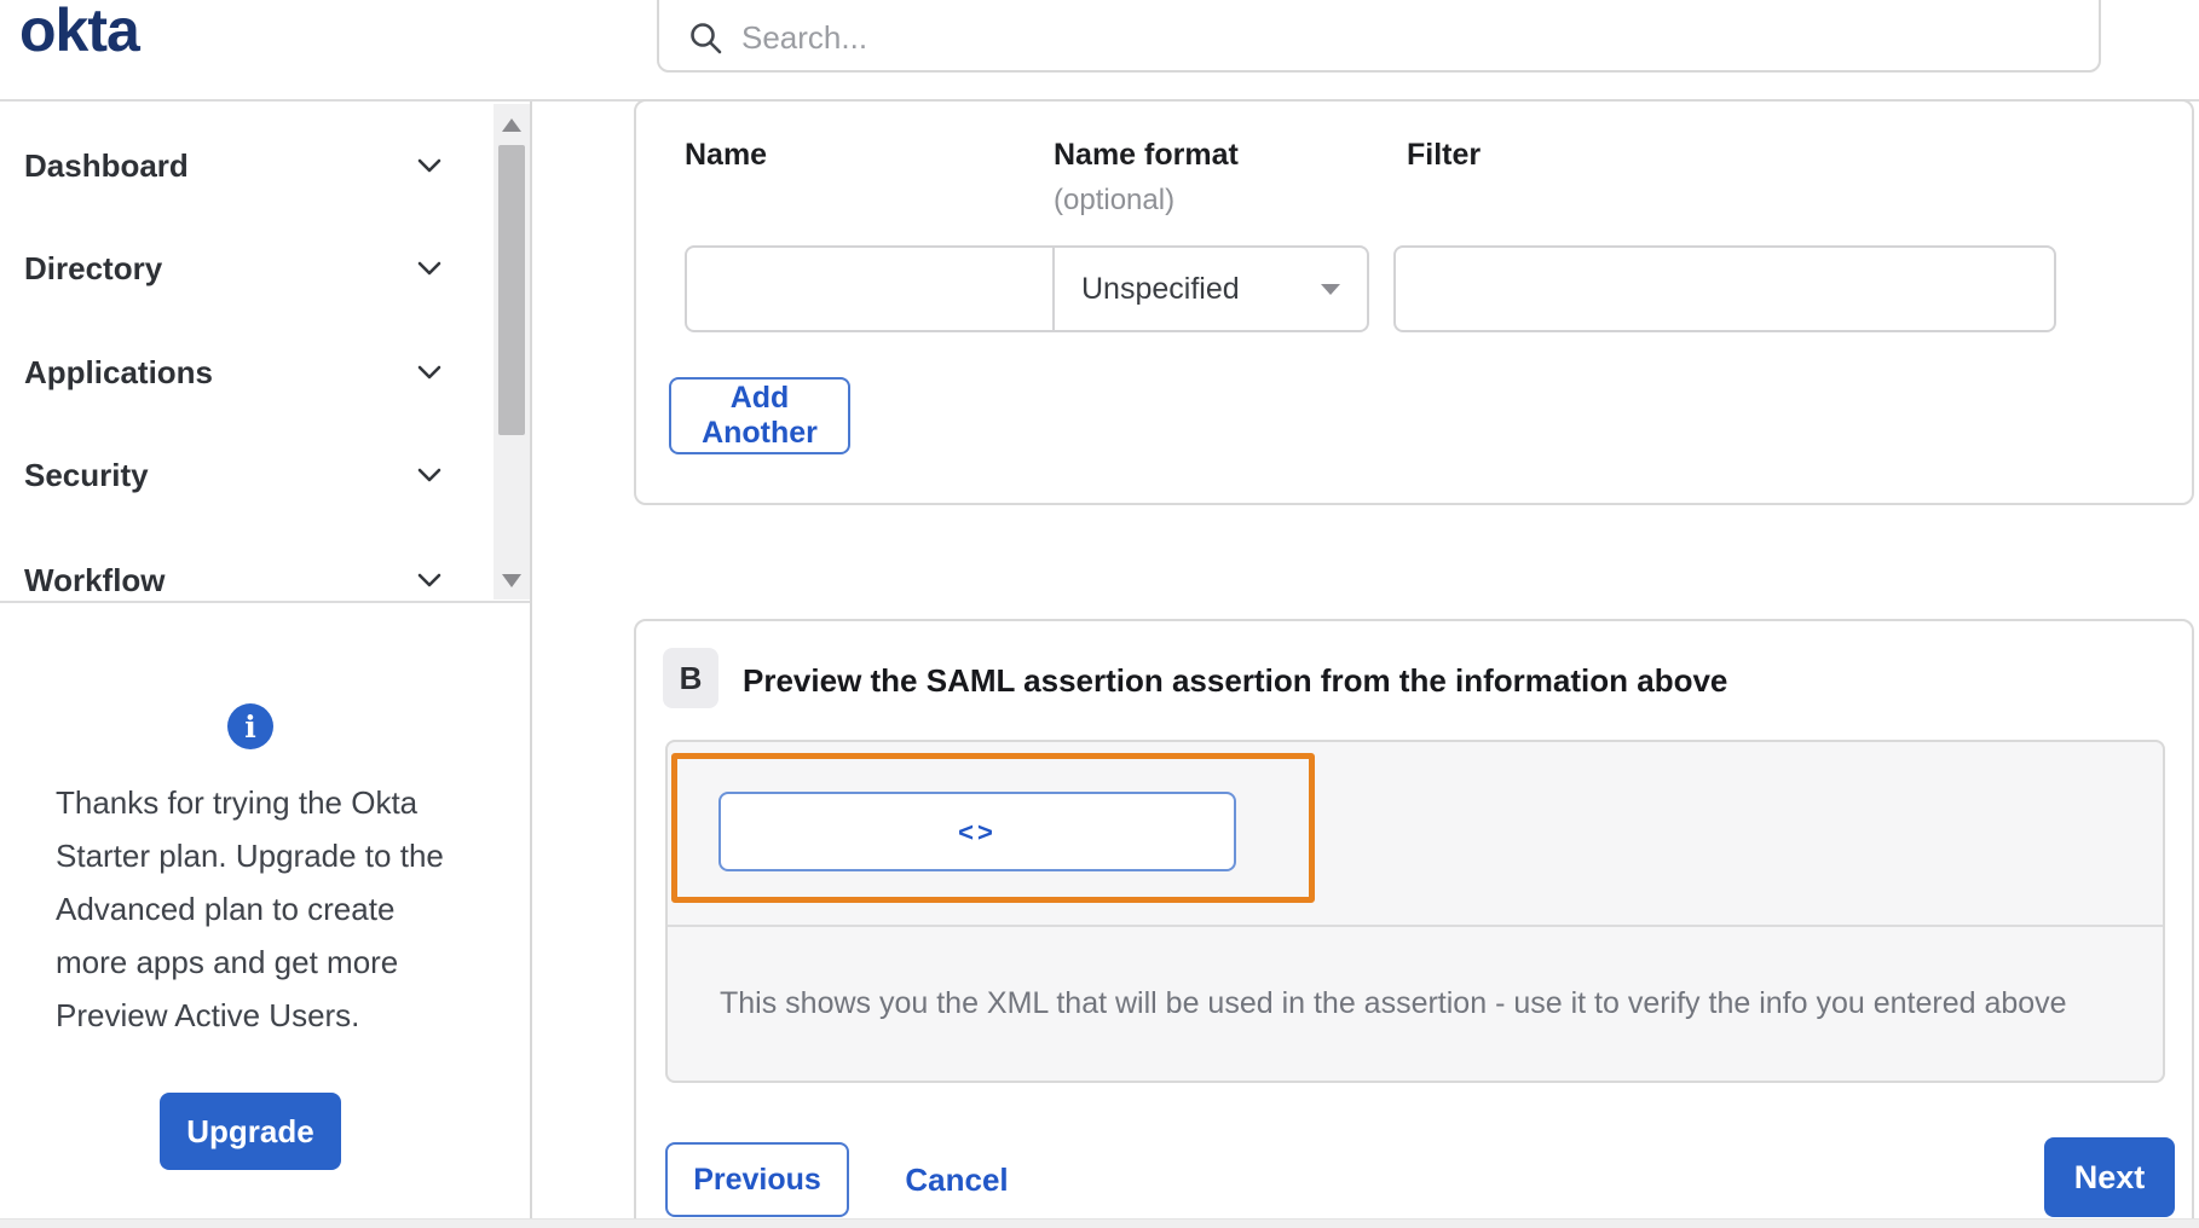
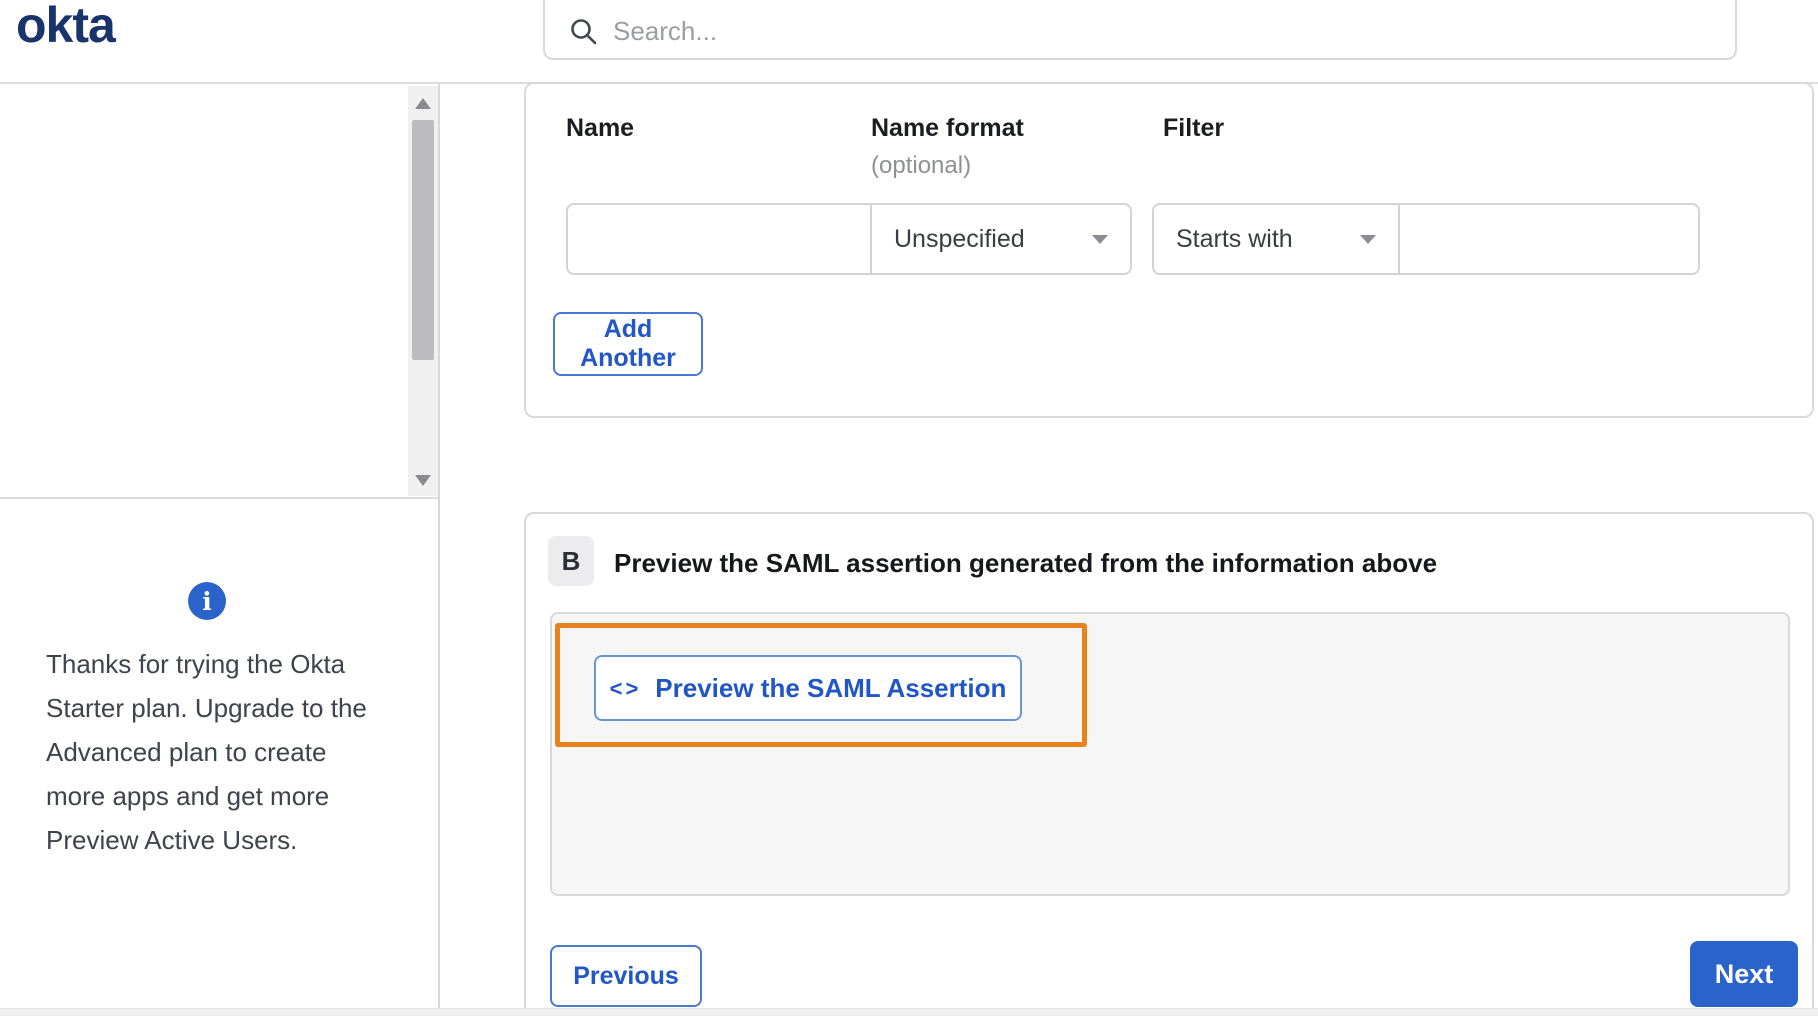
  okta
  Search...
- Dashboard
- Directory
- Applications
- Security
- Workflow
  i
  Thanks for trying the Okta Starter plan. Upgrade to the Advanced plan to create more apps and get more Preview Active Users.
- Upgrade
  Name
  Name format
  (optional)
  Filter
  Unspecified
+ Starts with
  Add Another
  B
- Preview the SAML assertion assertion from the information above
+ Preview the SAML assertion generated from the information above
- This shows you the XML that will be used in the assertion - use it to verify the info you entered above
  <>
+ Preview the SAML Assertion
  Previous
- Cancel
  Next
